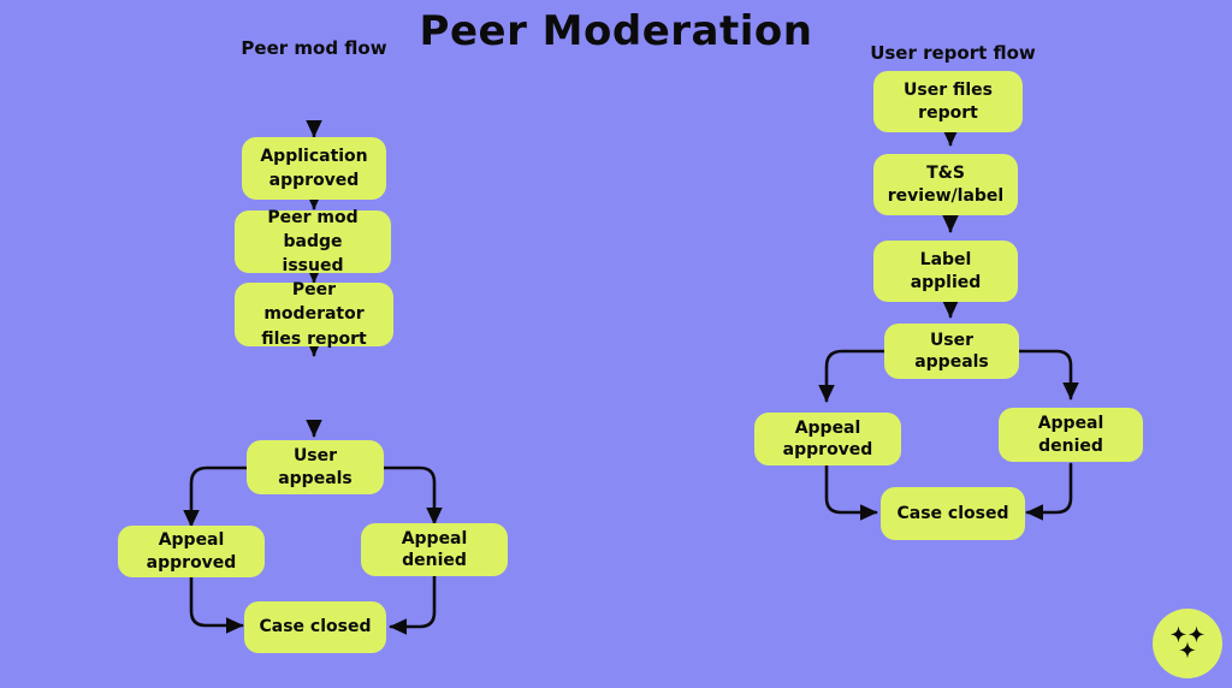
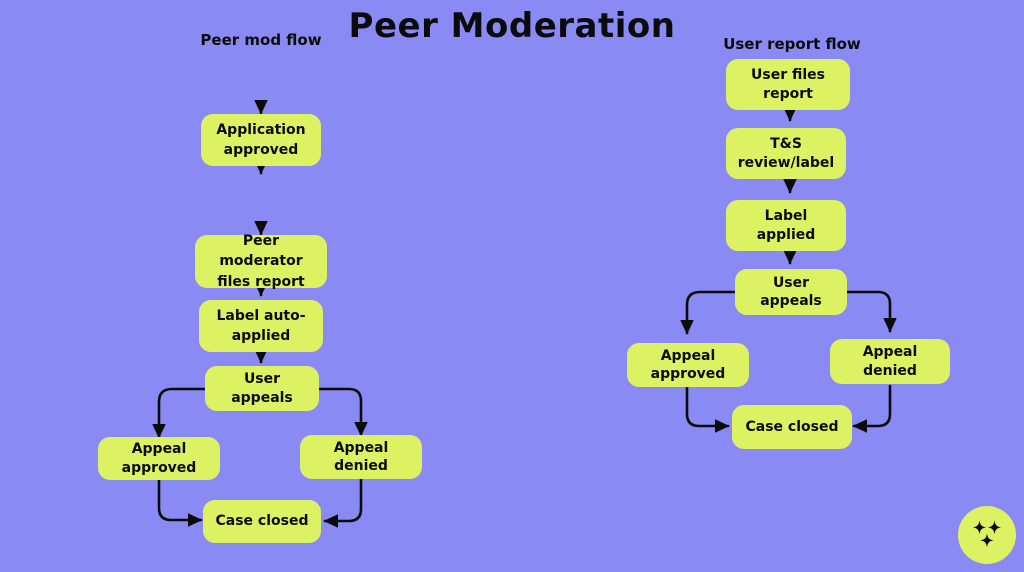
  Peer Moderation
  Peer mod flow
  Application
  approved
- Peer mod badge
- issued
  Peer moderator
  files report
+ Label auto-
+ applied
  User appeals
  Appeal approved
  Appeal denied
  Case closed
  User report flow
  User files report
  T&S review/label
  Label applied
  User appeals
  Appeal approved
  Appeal denied
  Case closed
